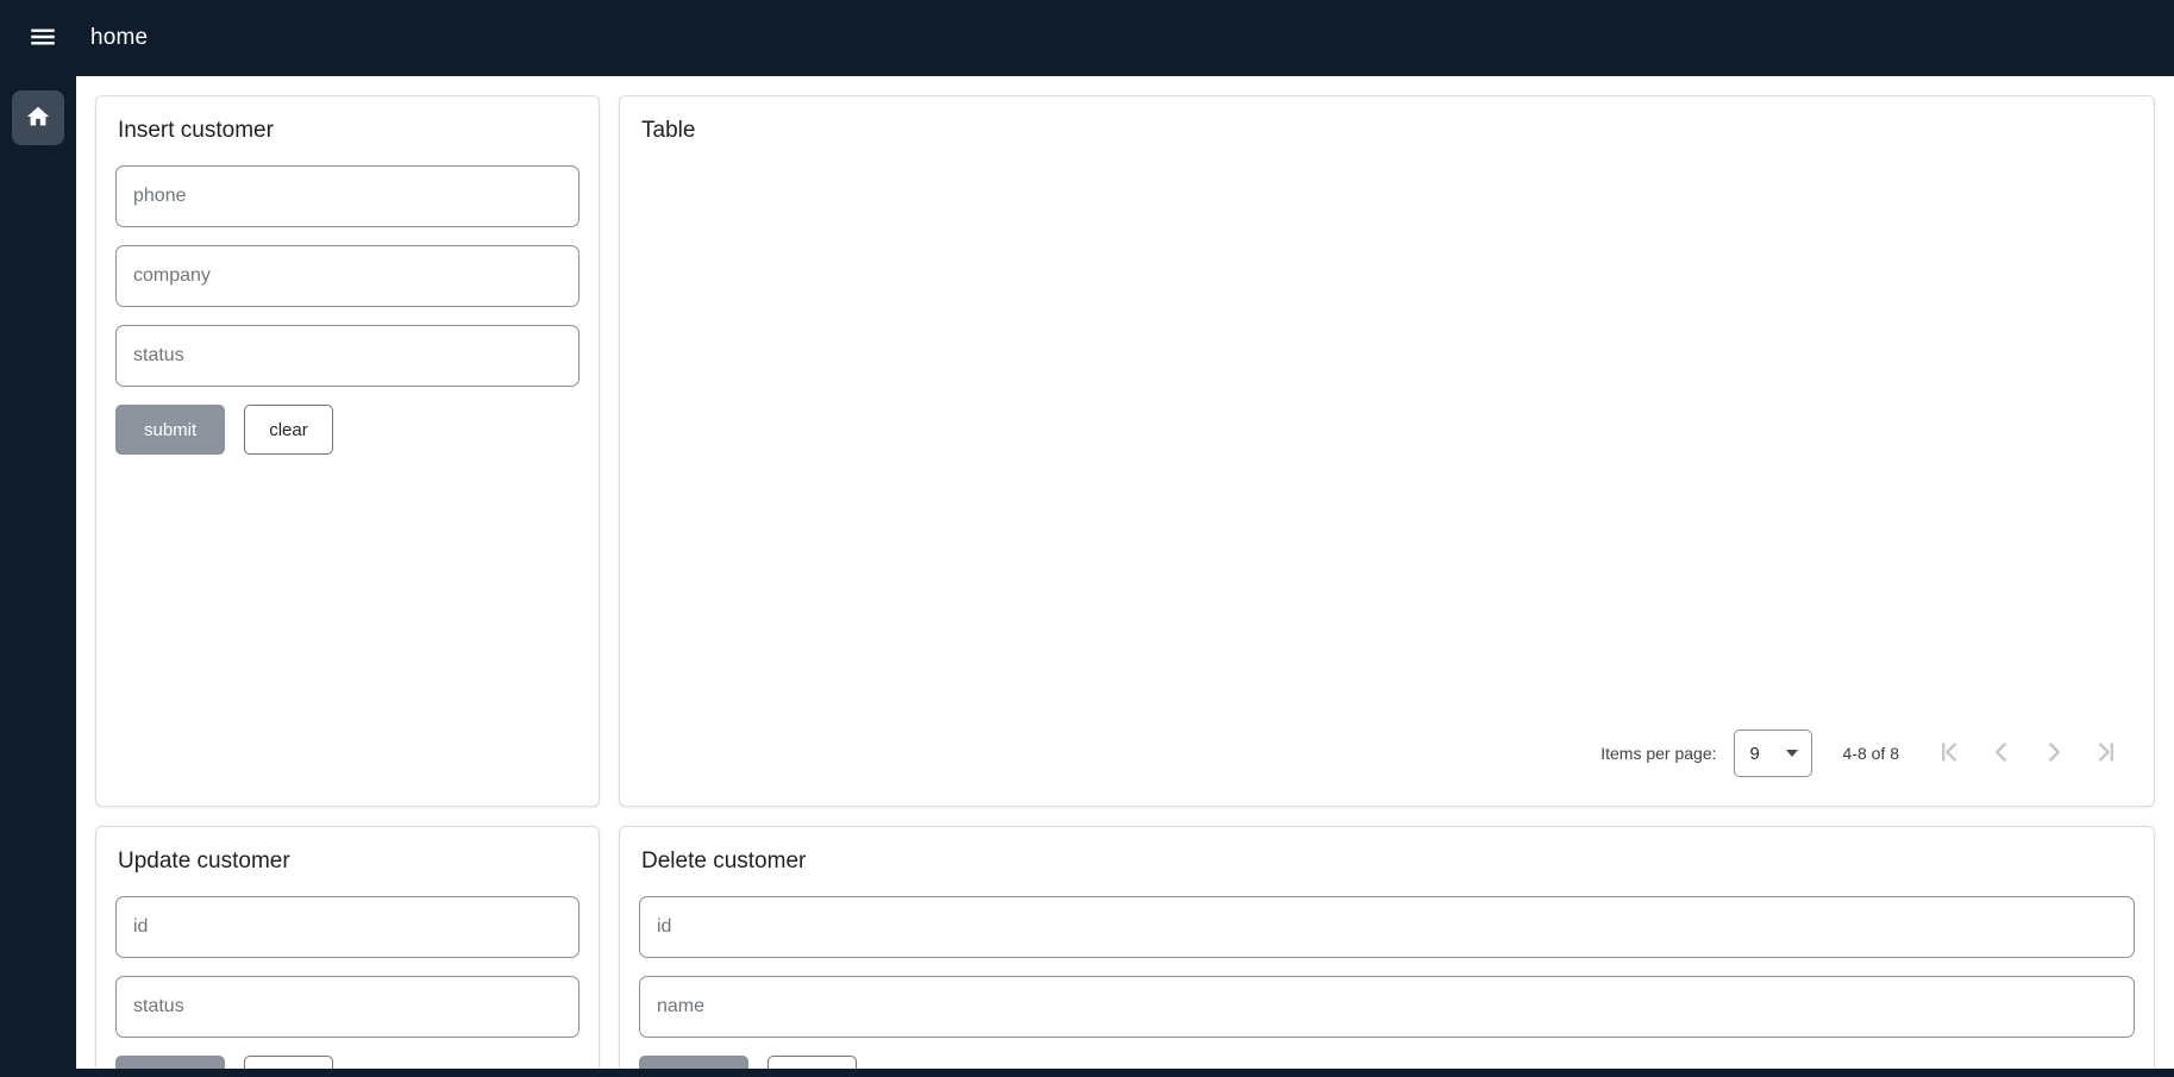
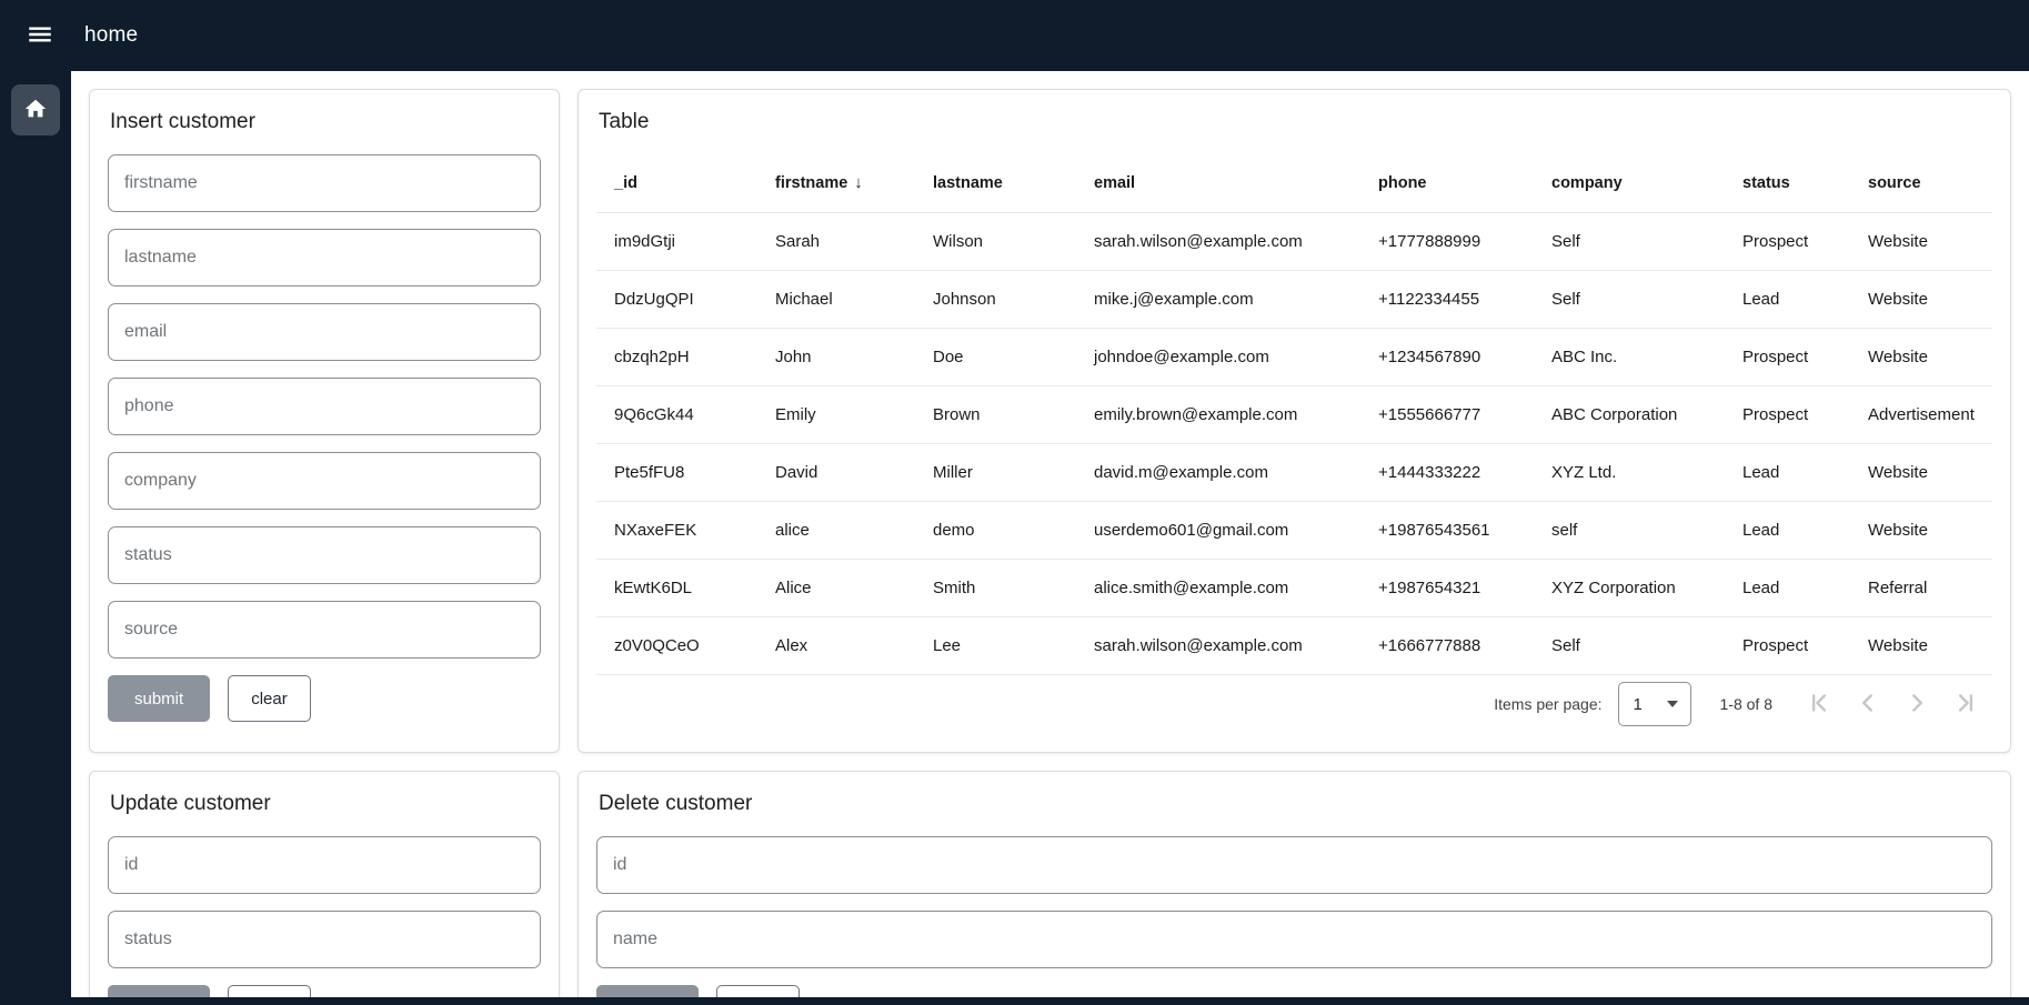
  home
  Insert customer
+ firstname
+ lastname
+ email
  phone
  company
  status
+ source
  submit
  clear
  Table
+ _id	firstname ↓	lastname	email	phone	company	status	source
+ im9dGtji	Sarah	Wilson	sarah.wilson@example.com	+1777888999	Self	Prospect	Website
+ DdzUgQPI	Michael	Johnson	mike.j@example.com	+1122334455	Self	Lead	Website
+ cbzqh2pH	John	Doe	johndoe@example.com	+1234567890	ABC Inc.	Prospect	Website
+ 9Q6cGk44	Emily	Brown	emily.brown@example.com	+1555666777	ABC Corporation	Prospect	Advertisement
+ Pte5fFU8	David	Miller	david.m@example.com	+1444333222	XYZ Ltd.	Lead	Website
+ NXaxeFEK	alice	demo	userdemo601@gmail.com	+19876543561	self	Lead	Website
+ kEwtK6DL	Alice	Smith	alice.smith@example.com	+1987654321	XYZ Corporation	Lead	Referral
+ z0V0QCeO	Alex	Lee	sarah.wilson@example.com	+1666777888	Self	Prospect	Website
  Items per page:
- 9
+ 1
- 4-8 of 8
+ 1-8 of 8
  Update customer
  id
  status
  Delete customer
  id
  name
